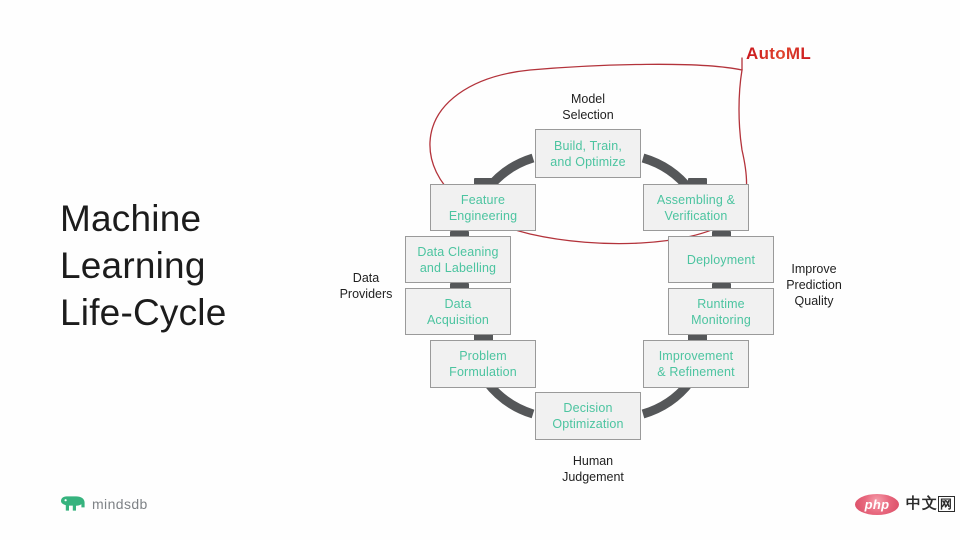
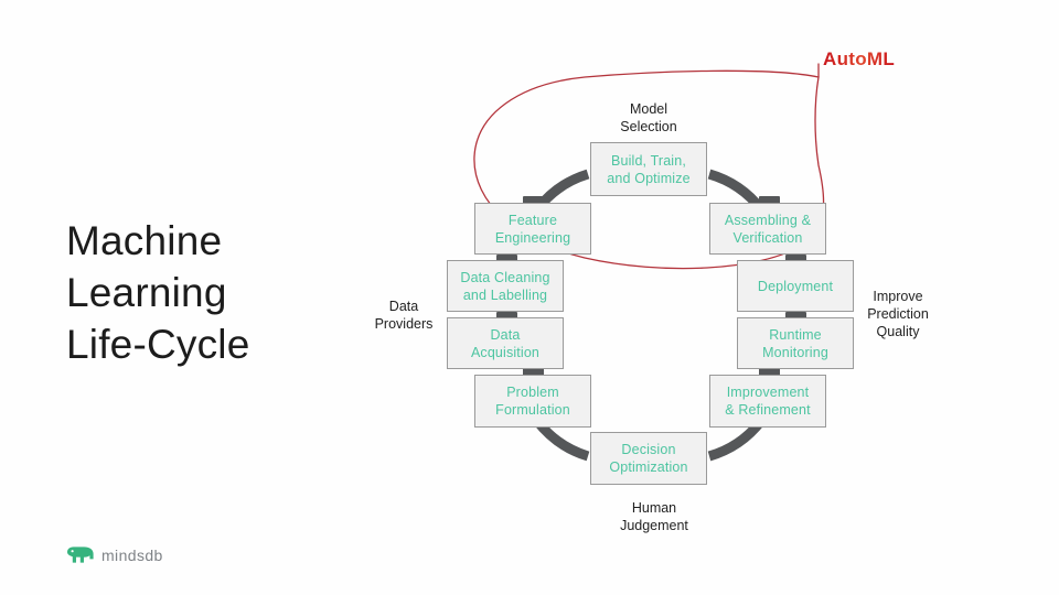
  Machine
  Learning
  Life-Cycle
  Build, Train,
  and Optimize
  Feature
  Engineering
  Data Cleaning
  and Labelling
  Data
  Acquisition
  Problem
  Formulation
  Decision
  Optimization
  Improvement
  & Refinement
  Runtime
  Monitoring
  Deployment
  Assembling &
  Verification
  Model
  Selection
  Data
  Providers
  Improve
  Prediction
  Quality
  Human
  Judgement
  AutoML
  mindsdb
- php
- 中文 网
